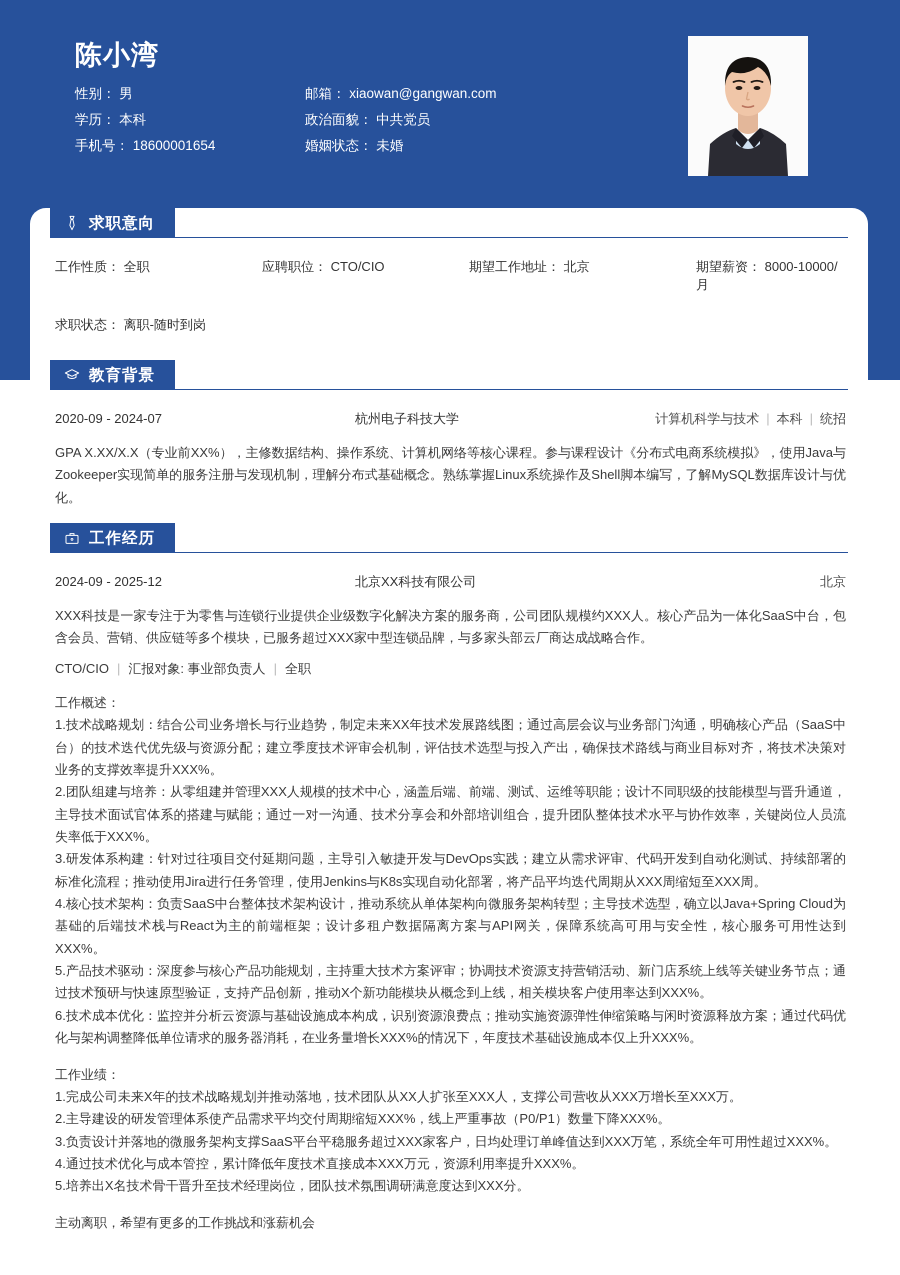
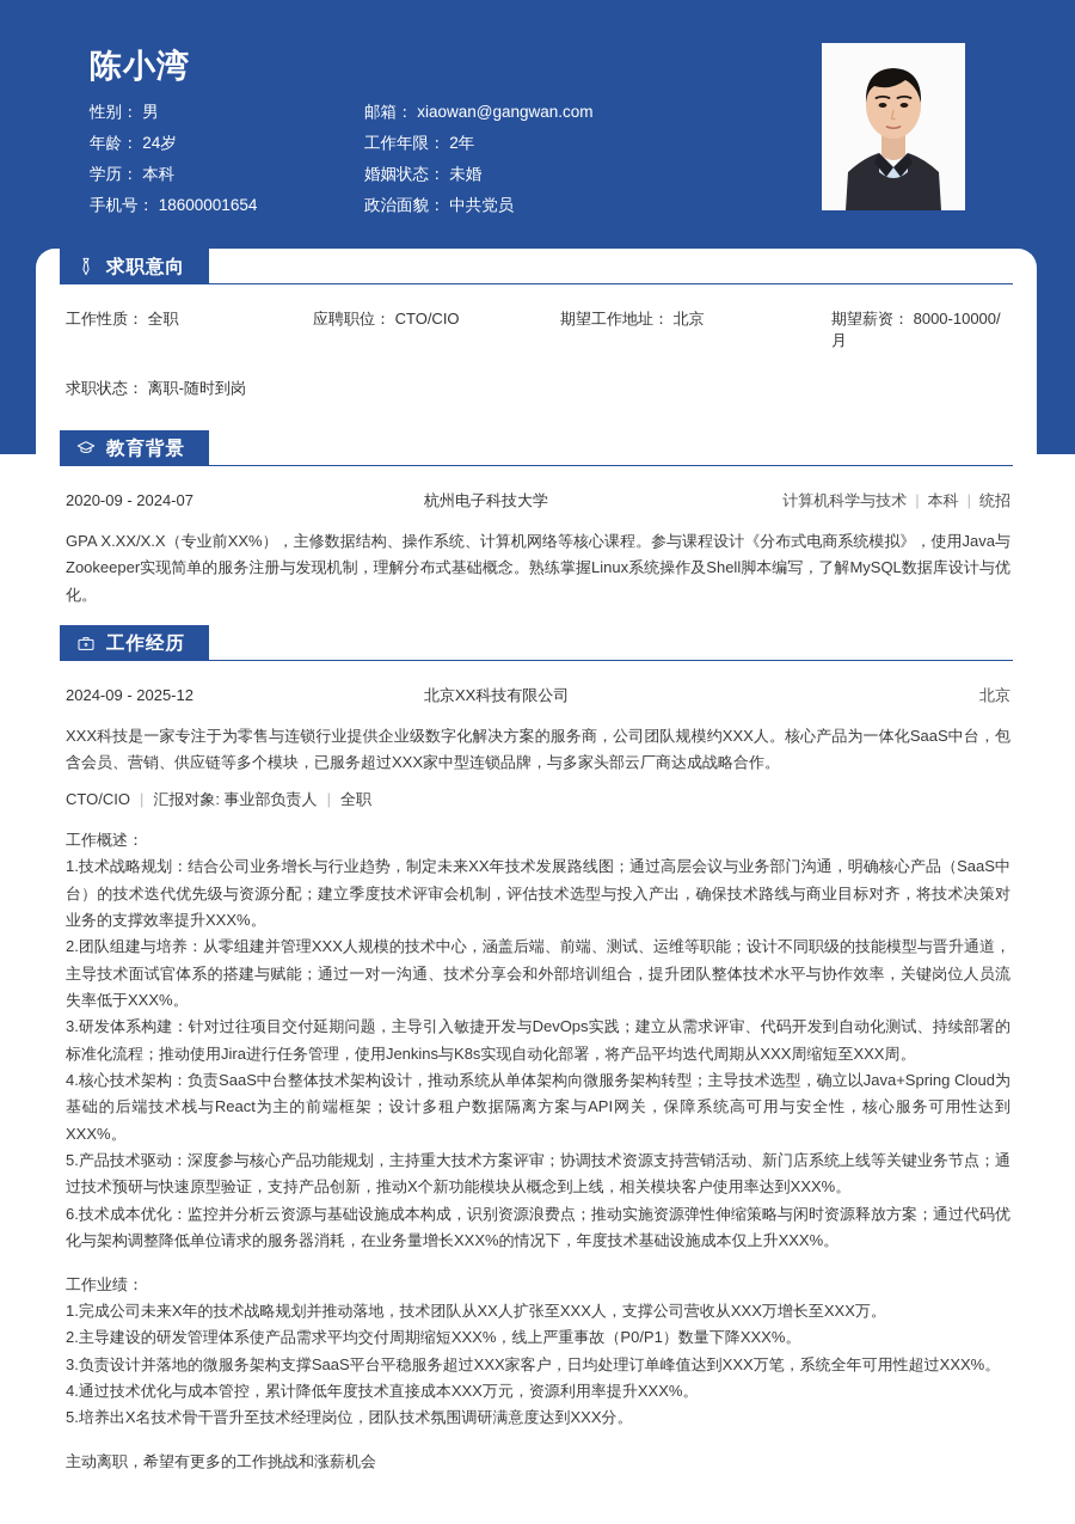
  陈小湾
  性别： 男
  邮箱： xiaowan@gangwan.com
+ 年龄： 24岁
+ 工作年限： 2年
  学历： 本科
- 政治面貌： 中共党员
+ 婚姻状态： 未婚
  手机号： 18600001654
- 婚姻状态： 未婚
+ 政治面貌： 中共党员
  求职意向
  工作性质： 全职
  应聘职位： CTO/CIO
  期望工作地址： 北京
  期望薪资： 8000-10000/月
  求职状态： 离职-随时到岗
  教育背景
  2020-09 - 2024-07
  杭州电子科技大学
  计算机科学与技术 | 本科 | 统招
  GPA X.XX/X.X（专业前XX%），主修数据结构、操作系统、计算机网络等核心课程。参与课程设计《分布式电商系统模拟》，使用Java与Zookeeper实现简单的服务注册与发现机制，理解分布式基础概念。熟练掌握Linux系统操作及Shell脚本编写，了解MySQL数据库设计与优化。
  工作经历
  2024-09 - 2025-12
  北京XX科技有限公司
  北京
  XXX科技是一家专注于为零售与连锁行业提供企业级数字化解决方案的服务商，公司团队规模约XXX人。核心产品为一体化SaaS中台，包含会员、营销、供应链等多个模块，已服务超过XXX家中型连锁品牌，与多家头部云厂商达成战略合作。
  CTO/CIO | 汇报对象: 事业部负责人 | 全职
  工作概述：
  1.技术战略规划：结合公司业务增长与行业趋势，制定未来XX年技术发展路线图；通过高层会议与业务部门沟通，明确核心产品（SaaS中台）的技术迭代优先级与资源分配；建立季度技术评审会机制，评估技术选型与投入产出，确保技术路线与商业目标对齐，将技术决策对业务的支撑效率提升XXX%。
  2.团队组建与培养：从零组建并管理XXX人规模的技术中心，涵盖后端、前端、测试、运维等职能；设计不同职级的技能模型与晋升通道，主导技术面试官体系的搭建与赋能；通过一对一沟通、技术分享会和外部培训组合，提升团队整体技术水平与协作效率，关键岗位人员流失率低于XXX%。
  3.研发体系构建：针对过往项目交付延期问题，主导引入敏捷开发与DevOps实践；建立从需求评审、代码开发到自动化测试、持续部署的标准化流程；推动使用Jira进行任务管理，使用Jenkins与K8s实现自动化部署，将产品平均迭代周期从XXX周缩短至XXX周。
  4.核心技术架构：负责SaaS中台整体技术架构设计，推动系统从单体架构向微服务架构转型；主导技术选型，确立以Java+Spring Cloud为基础的后端技术栈与React为主的前端框架；设计多租户数据隔离方案与API网关，保障系统高可用与安全性，核心服务可用性达到XXX%。
  5.产品技术驱动：深度参与核心产品功能规划，主持重大技术方案评审；协调技术资源支持营销活动、新门店系统上线等关键业务节点；通过技术预研与快速原型验证，支持产品创新，推动X个新功能模块从概念到上线，相关模块客户使用率达到XXX%。
  6.技术成本优化：监控并分析云资源与基础设施成本构成，识别资源浪费点；推动实施资源弹性伸缩策略与闲时资源释放方案；通过代码优化与架构调整降低单位请求的服务器消耗，在业务量增长XXX%的情况下，年度技术基础设施成本仅上升XXX%。
  工作业绩：
  1.完成公司未来X年的技术战略规划并推动落地，技术团队从XX人扩张至XXX人，支撑公司营收从XXX万增长至XXX万。
  2.主导建设的研发管理体系使产品需求平均交付周期缩短XXX%，线上严重事故（P0/P1）数量下降XXX%。
  3.负责设计并落地的微服务架构支撑SaaS平台平稳服务超过XXX家客户，日均处理订单峰值达到XXX万笔，系统全年可用性超过XXX%。
  4.通过技术优化与成本管控，累计降低年度技术直接成本XXX万元，资源利用率提升XXX%。
  5.培养出X名技术骨干晋升至技术经理岗位，团队技术氛围调研满意度达到XXX分。
  主动离职，希望有更多的工作挑战和涨薪机会
